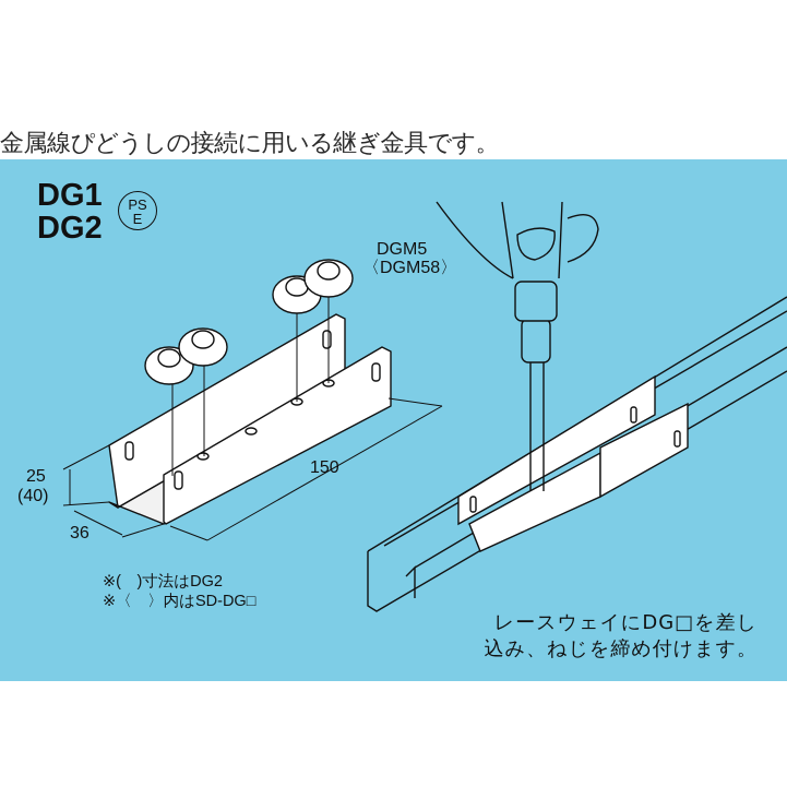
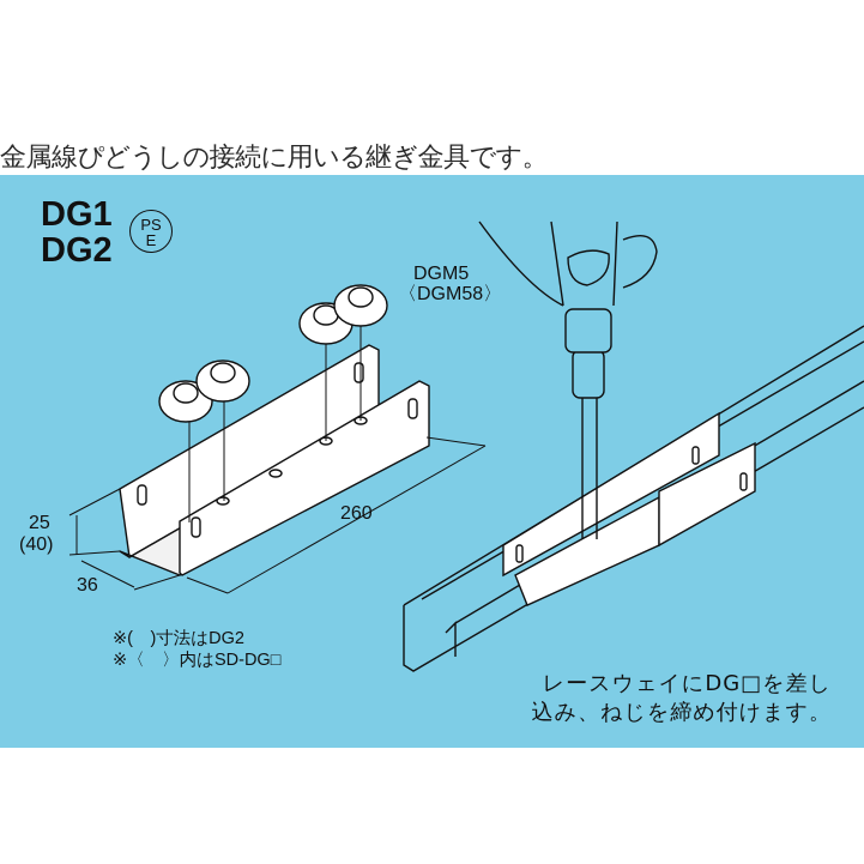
  金属線ぴどうしの接続に用いる継ぎ金具です。
  DG1
  DG2
  PS
  E
  DGM5
  〈DGM58〉
  25
  (40)
  36
- 150
+ 260
  ※( )寸法はDG2
  ※〈 〉内はSD-DG□
  レースウェイにDG□を差し
  込み、ねじを締め付けます。
